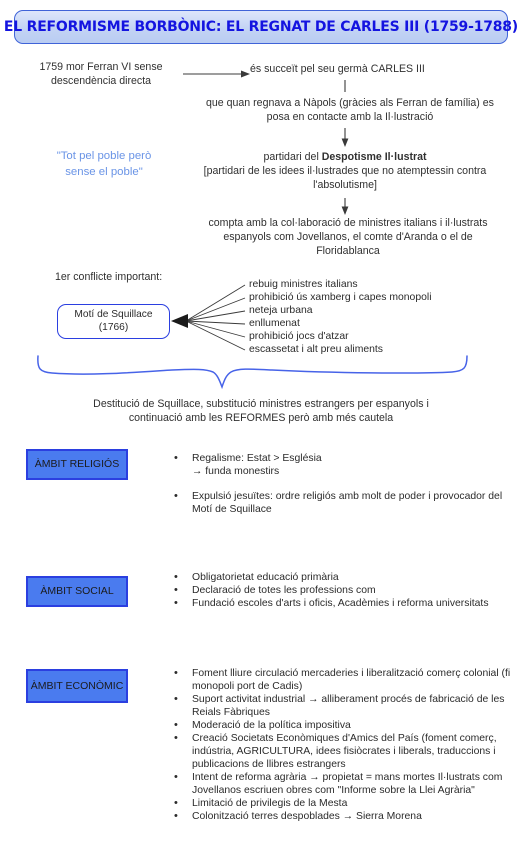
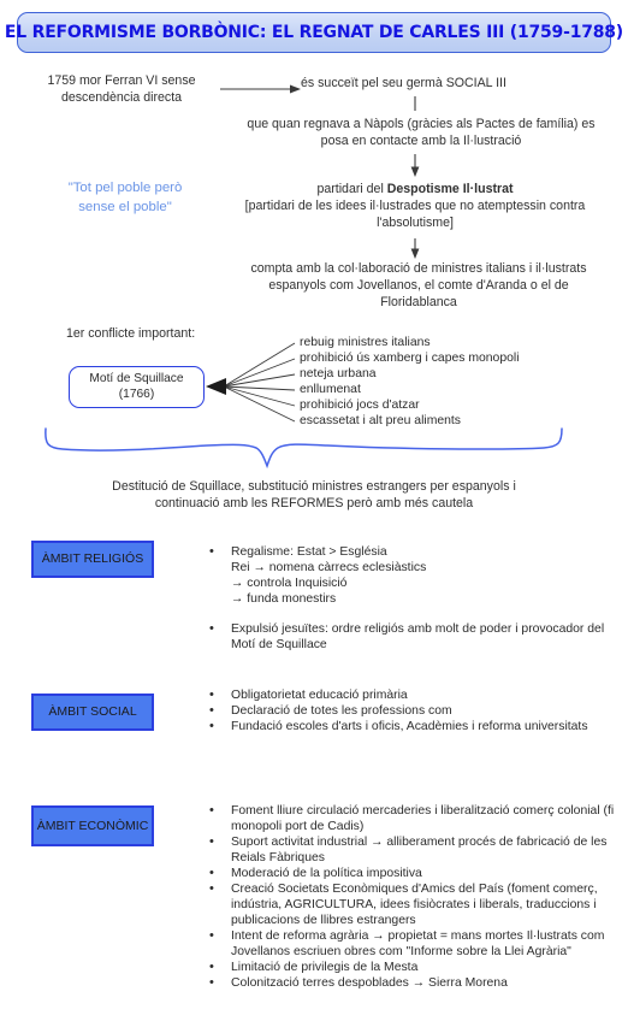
  EL REFORMISME BORBÒNIC: EL REGNAT DE CARLES III (1759-1788)
  1759 mor Ferran VI sense descendència directa
- és succeït pel seu germà CARLES III
+ és succeït pel seu germà SOCIAL III
- que quan regnava a Nàpols (gràcies als Ferran de família) es posa en contacte amb la Il·lustració
+ que quan regnava a Nàpols (gràcies als Pactes de família) es posa en contacte amb la Il·lustració
  partidari del Despotisme Il·lustrat
  [partidari de les idees il·lustrades que no atemptessin contra l'absolutisme]
  compta amb la col·laboració de ministres italians i il·lustrats espanyols com Jovellanos, el comte d'Aranda o el de Floridablanca
  "Tot pel poble però sense el poble"
  1er conflicte important:
  Motí de Squillace
  (1766)
  rebuig ministres italians
  prohibició ús xamberg i capes monopoli
  neteja urbana
  enllumenat
  prohibició jocs d'atzar
  escassetat i alt preu aliments
  Destitució de Squillace, substitució ministres estrangers per espanyols i continuació amb les REFORMES però amb més cautela
  ÀMBIT RELIGIÓS
  Regalisme: Estat > Església
+ Rei → nomena càrrecs eclesiàstics
+ → controla Inquisició
  → funda monestirs
  Expulsió jesuïtes: ordre religiós amb molt de poder i provocador del Motí de Squillace
  ÀMBIT SOCIAL
  Obligatorietat educació primària
  Declaració de totes les professions com
  Fundació escoles d'arts i oficis, Acadèmies i reforma universitats
  ÀMBIT ECONÒMIC
  Foment lliure circulació mercaderies i liberalització comerç colonial (fi monopoli port de Cadis)
  Suport activitat industrial → alliberament procés de fabricació de les Reials Fàbriques
  Moderació de la política impositiva
  Creació Societats Econòmiques d'Amics del País (foment comerç, indústria, AGRICULTURA, idees fisiòcrates i liberals, traduccions i publicacions de llibres estrangers
  Intent de reforma agrària → propietat = mans mortes Il·lustrats com Jovellanos escriuen obres com "Informe sobre la Llei Agrària"
  Limitació de privilegis de la Mesta
  Colonització terres despoblades → Sierra Morena
